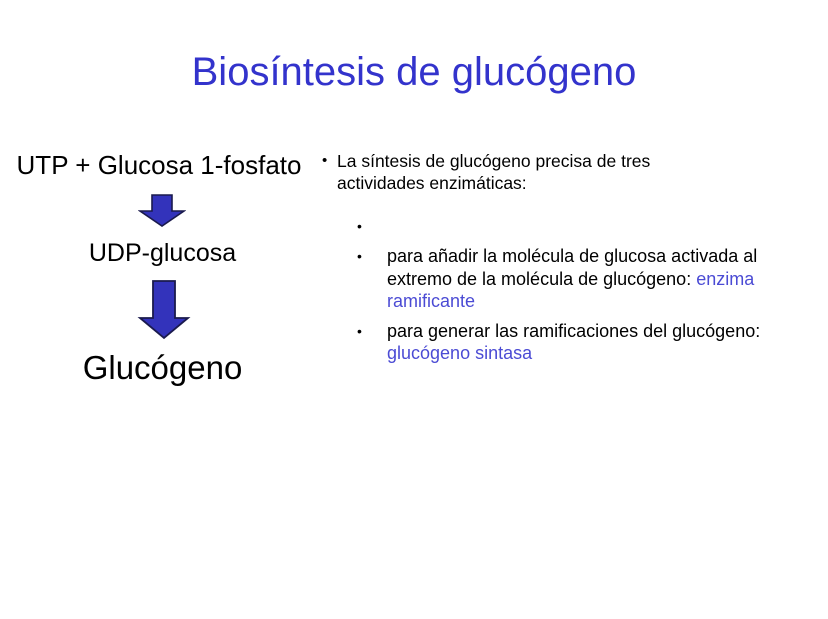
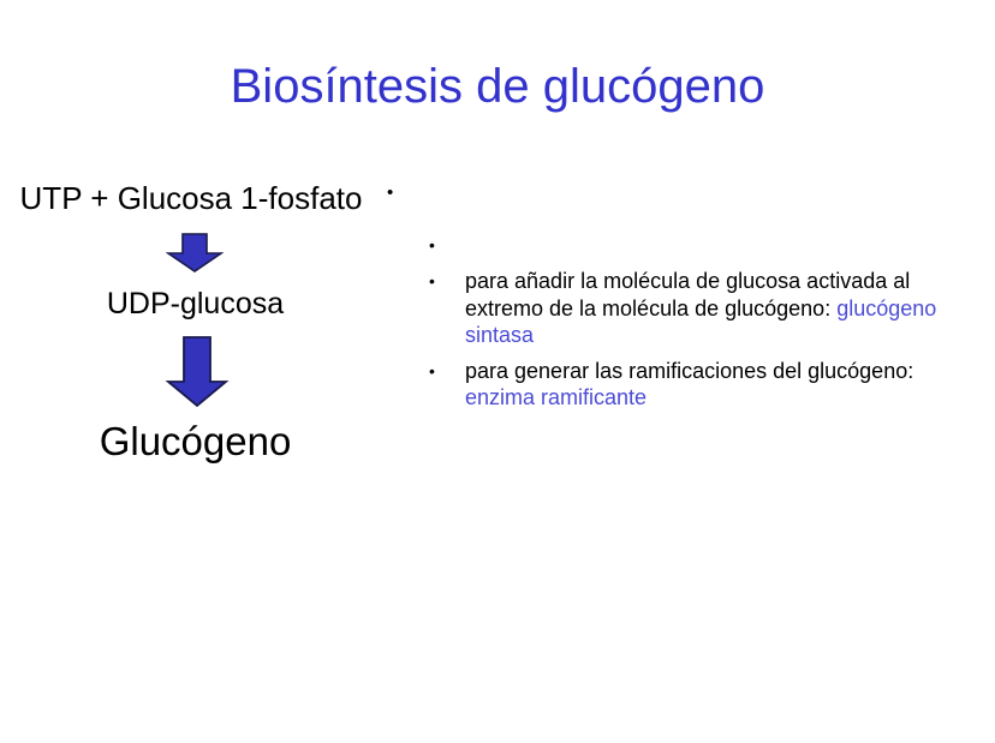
  Biosíntesis de glucógeno
  UTP + Glucosa 1-fosfato
  UDP-glucosa
  Glucógeno
  •
- La síntesis de glucógeno precisa de tres actividades enzimáticas:
  •
  •
- para añadir la molécula de glucosa activada al extremo de la molécula de glucógeno: enzima ramificante
+ para añadir la molécula de glucosa activada al extremo de la molécula de glucógeno: glucógeno sintasa
  •
- para generar las ramificaciones del glucógeno: glucógeno sintasa
+ para generar las ramificaciones del glucógeno: enzima ramificante
